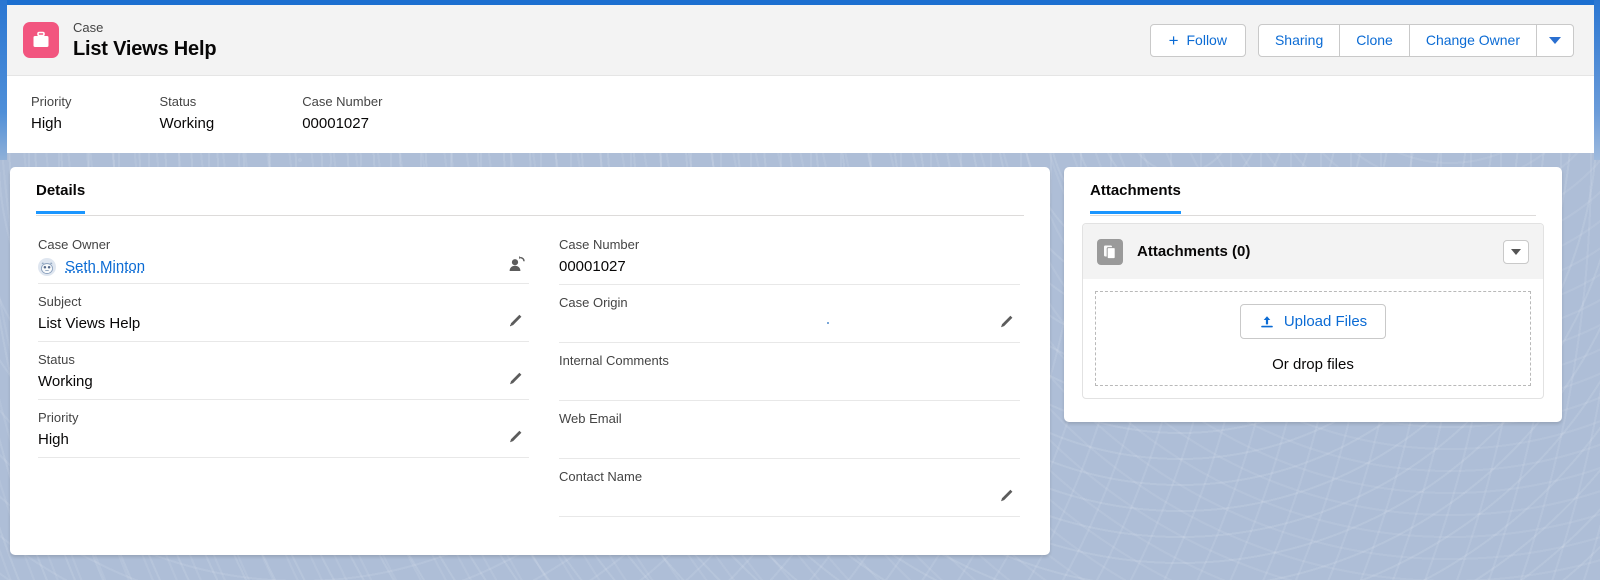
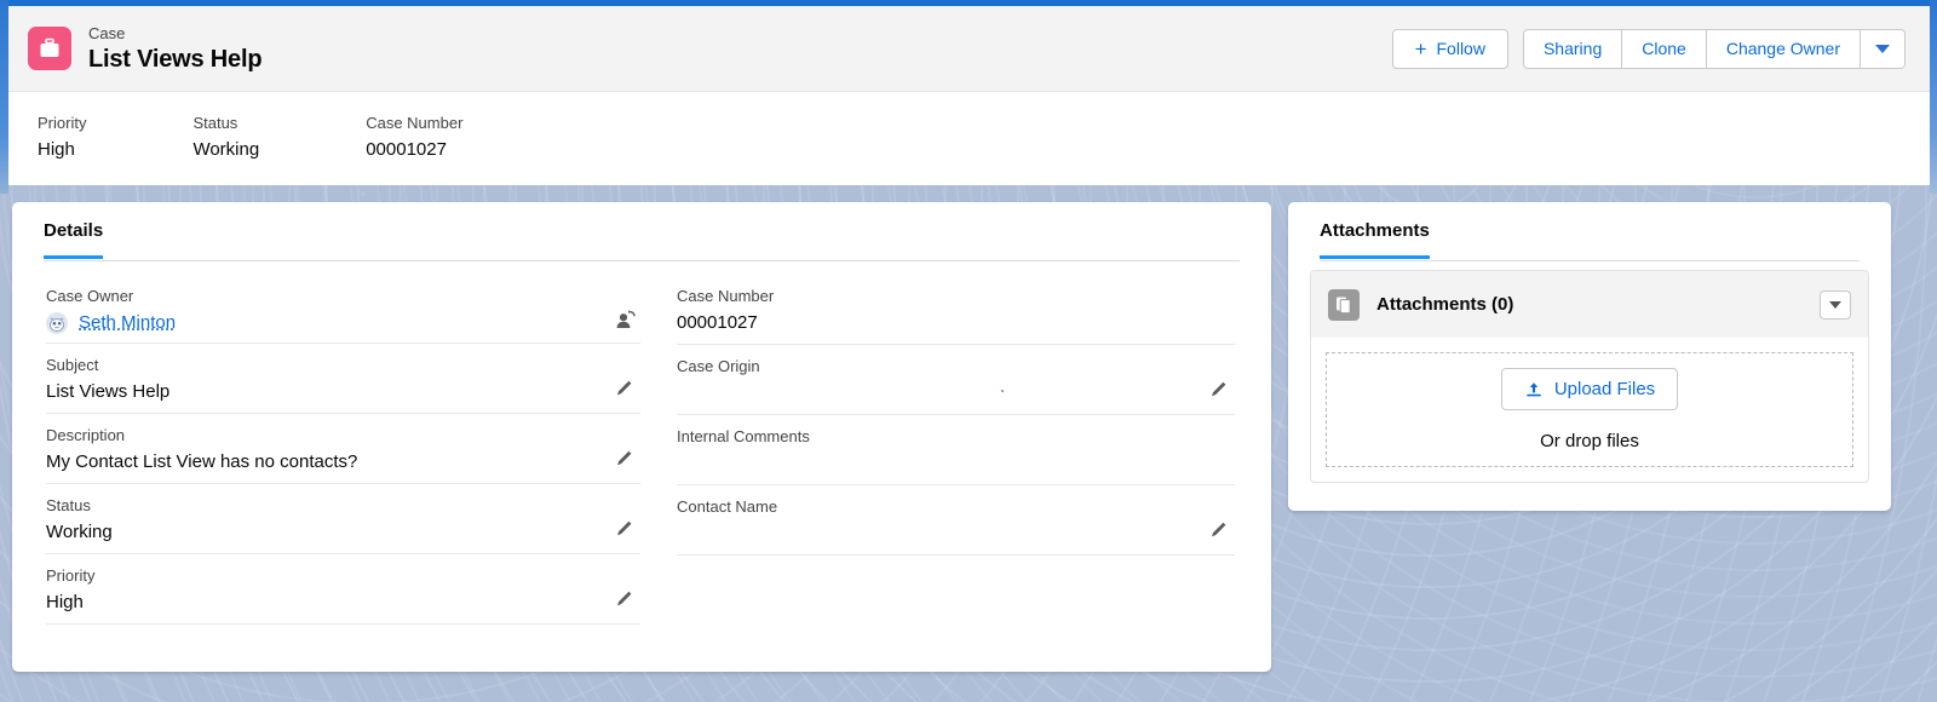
  Case
  List Views Help
  +
  Follow
  Sharing
  Clone
  Change Owner
  Priority
  High
  Status
  Working
  Case Number
  00001027
  Details
  Case Owner
  Seth Minton
  Subject
  List Views Help
+ Description
+ My Contact List View has no contacts?
  Status
  Working
  Priority
  High
  Case Number
  00001027
  Case Origin
  Internal Comments
- Web Email
  Contact Name
  Attachments
  Attachments (0)
  Upload Files
  Or drop files
